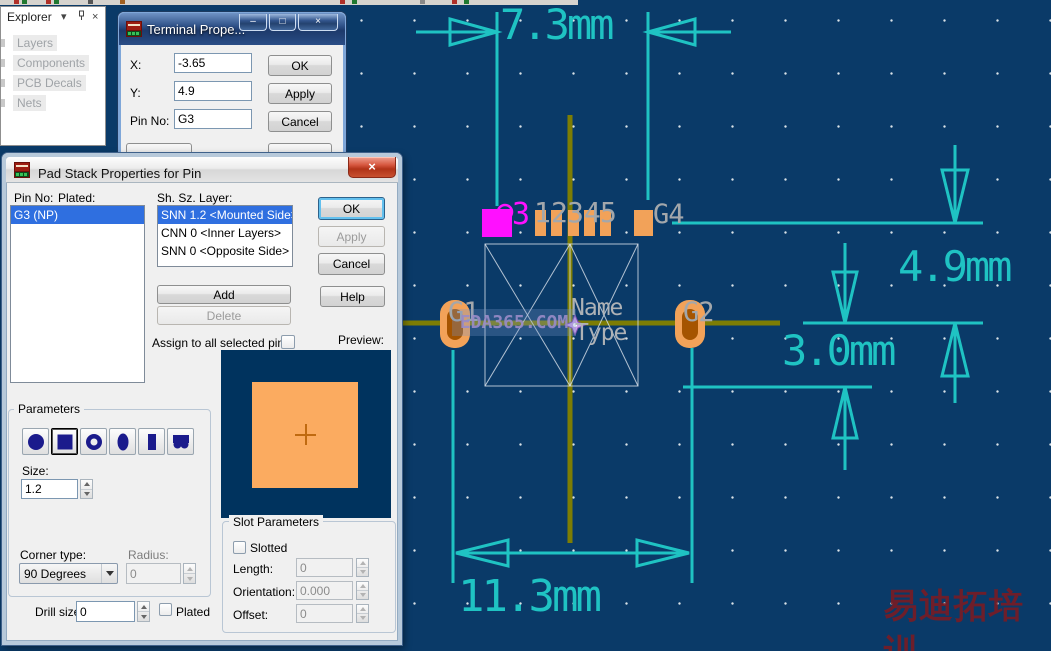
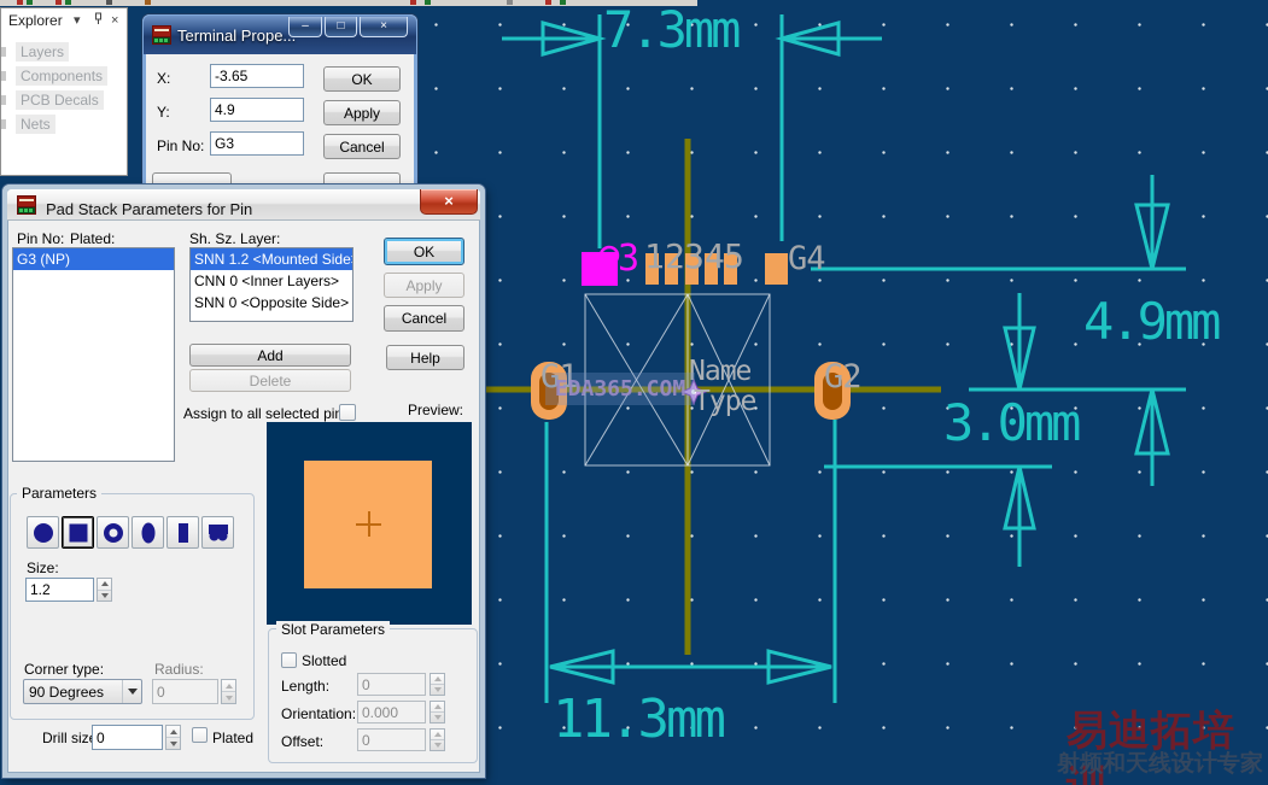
  7.3mm
  4.9mm
  3.0mm
  11.3mm
  3
  1
  2
  3
  4
  5
  G4
  G1
  G2
  Name
  Type
  EDA365.COM
  易迪拓培
+ 射频和天线设计专家
  Explorer
  ▾
  ×
  Layers
  Components
  PCB Decals
  Nets
  Terminal Prope.
  –
  □
  ×
  X:
  -3.65
  Y:
  4.9
  Pin No:
  G3
  OK
  Apply
  Cancel
- Pad Stack Properties for Pin
+ Pad Stack Parameters for Pin
  ×
  Pin No:
  Plated:
  Sh. Sz. Layer:
  G3 (NP)
  SNN 1.2 <Mounted Side
  CNN 0 <Inner Layers>
  SNN 0 <Opposite Side>
  OK
  Apply
  Cancel
  Add
  Help
  Delete
  Assign to all selected pi
  Preview:
  Parameters
  Size:
  1.2
  Corner type:
  90 Degrees
  Radius:
  0
  Drill siz
  0
  Plated
  Slot Parameters
  Slotted
  Length:
  0
  Orientation:
  0.000
  Offset:
  0
